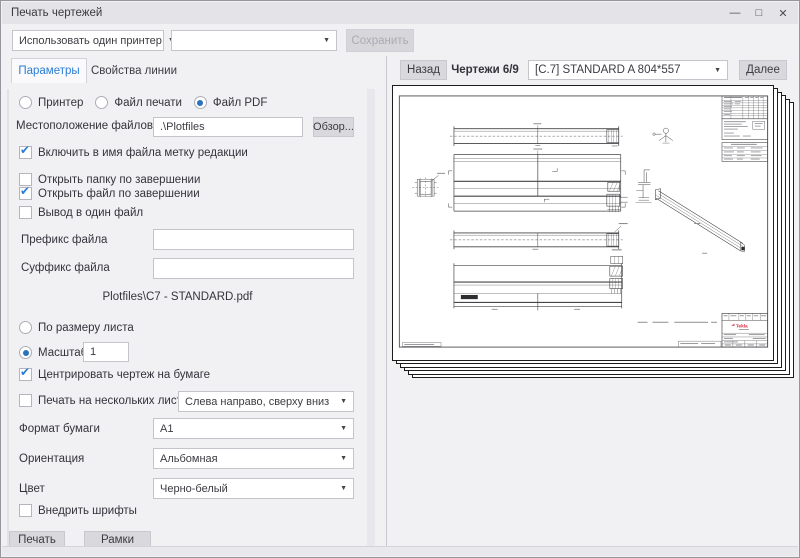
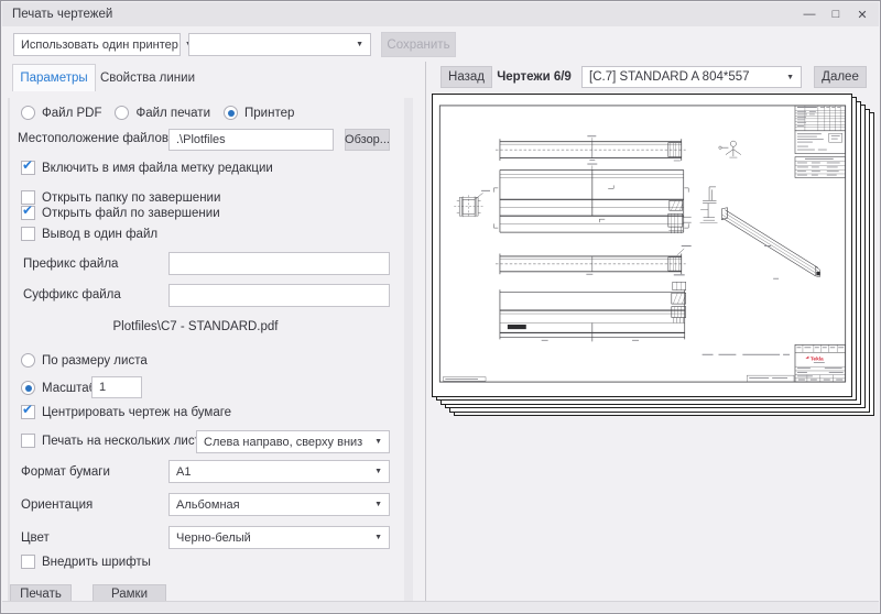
  Печать чертежей
  —
  □
  ✕
  Использовать один принтер
  Сохранить
  Параметры
  Свойства линии
  Назад
  Чертежи 6/9
  [C.7] STANDARD A 804*557
  Далее
- Принтер
+ Файл PDF
  Файл печати
- Файл PDF
+ Принтер
  Местоположение файлов
  .\Plotfiles
  Обзор...
  ✔
  Включить в имя файла метку редакции
  Открыть папку по завершении
  ✔
  Открыть файл по завершении
  Вывод в один файл
  Префикс файла
  Суффикс файла
  Plotfiles\C7 - STANDARD.pdf
  По размеру листа
  Масшта
  1
  ✔
  Центрировать чертеж на бумаге
  Печать на нескольких лис
  Слева направо, сверху вниз
  Формат бумаги
  A1
  Ориентация
  Альбомная
  Цвет
  Черно-белый
  Внедрить шрифты
  Печать
  Рамки
